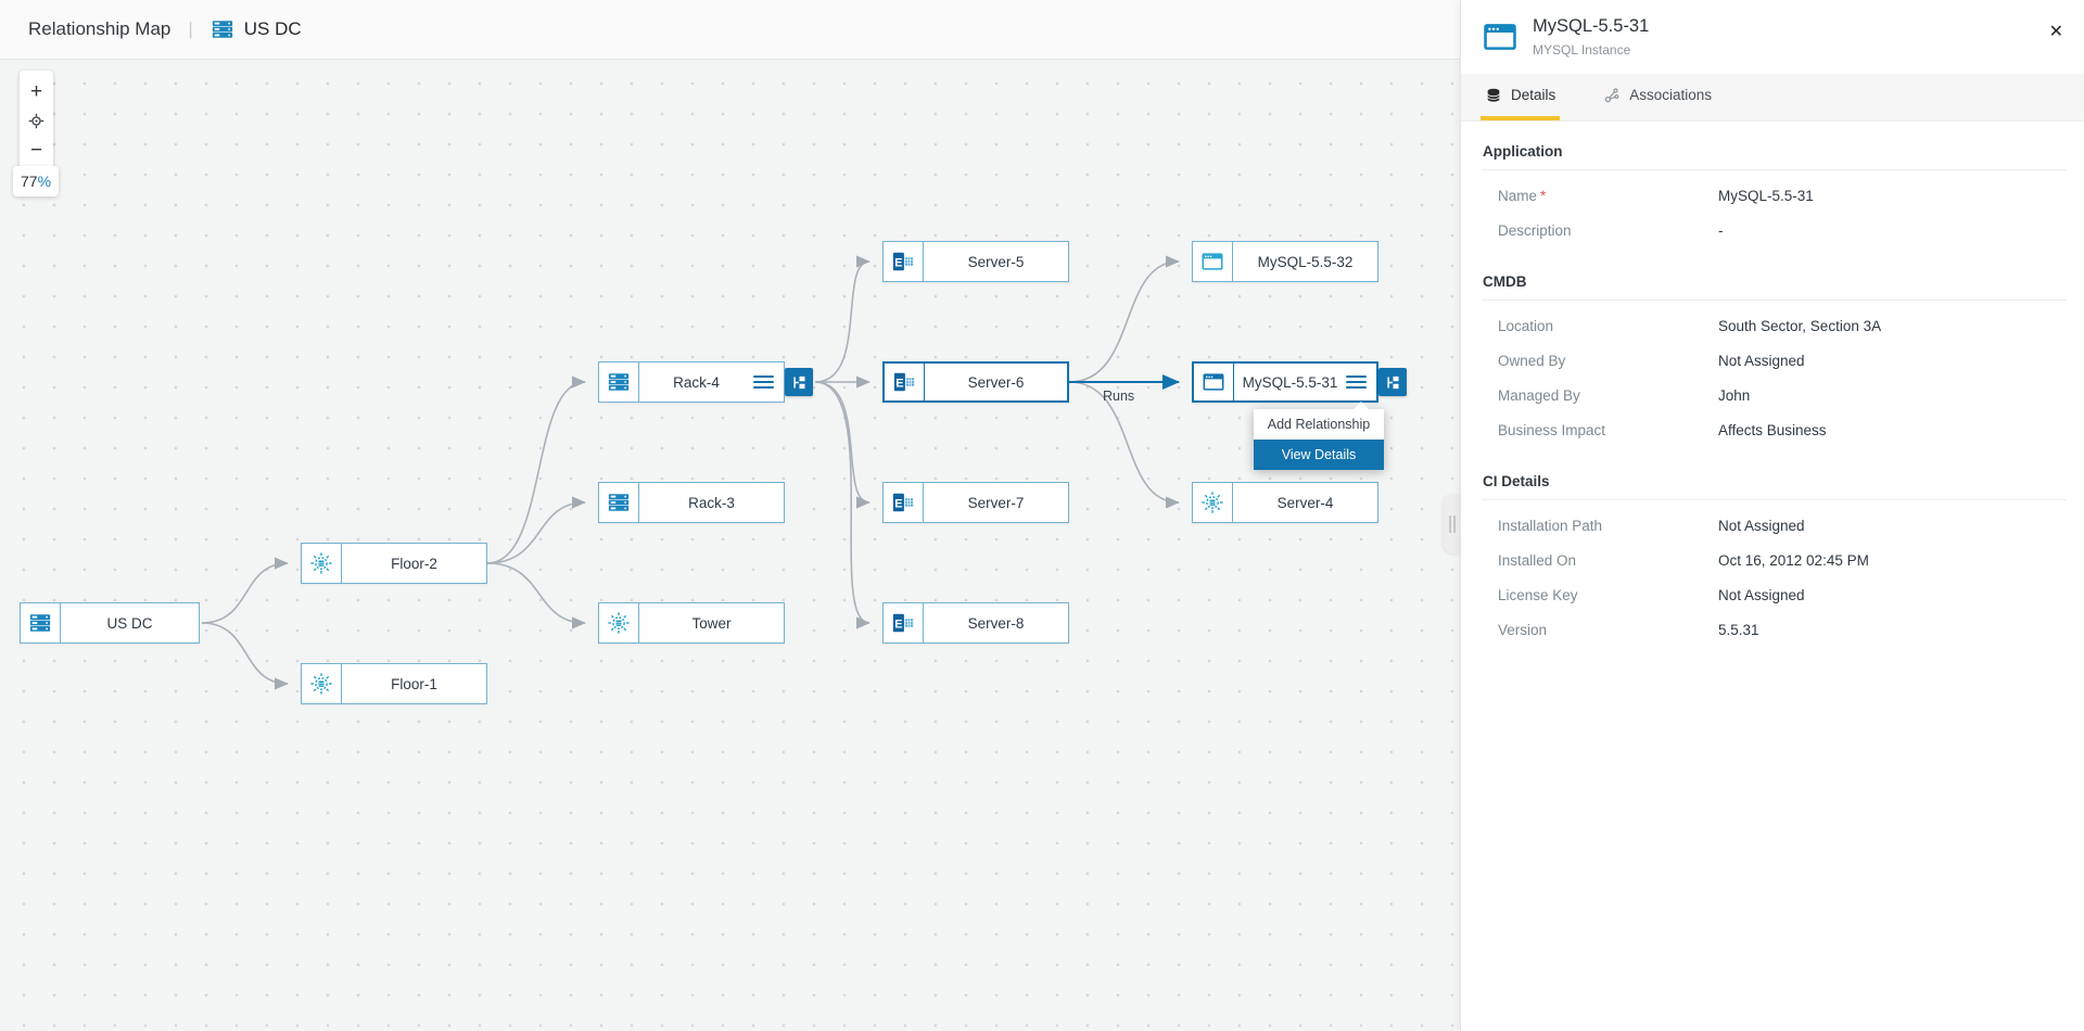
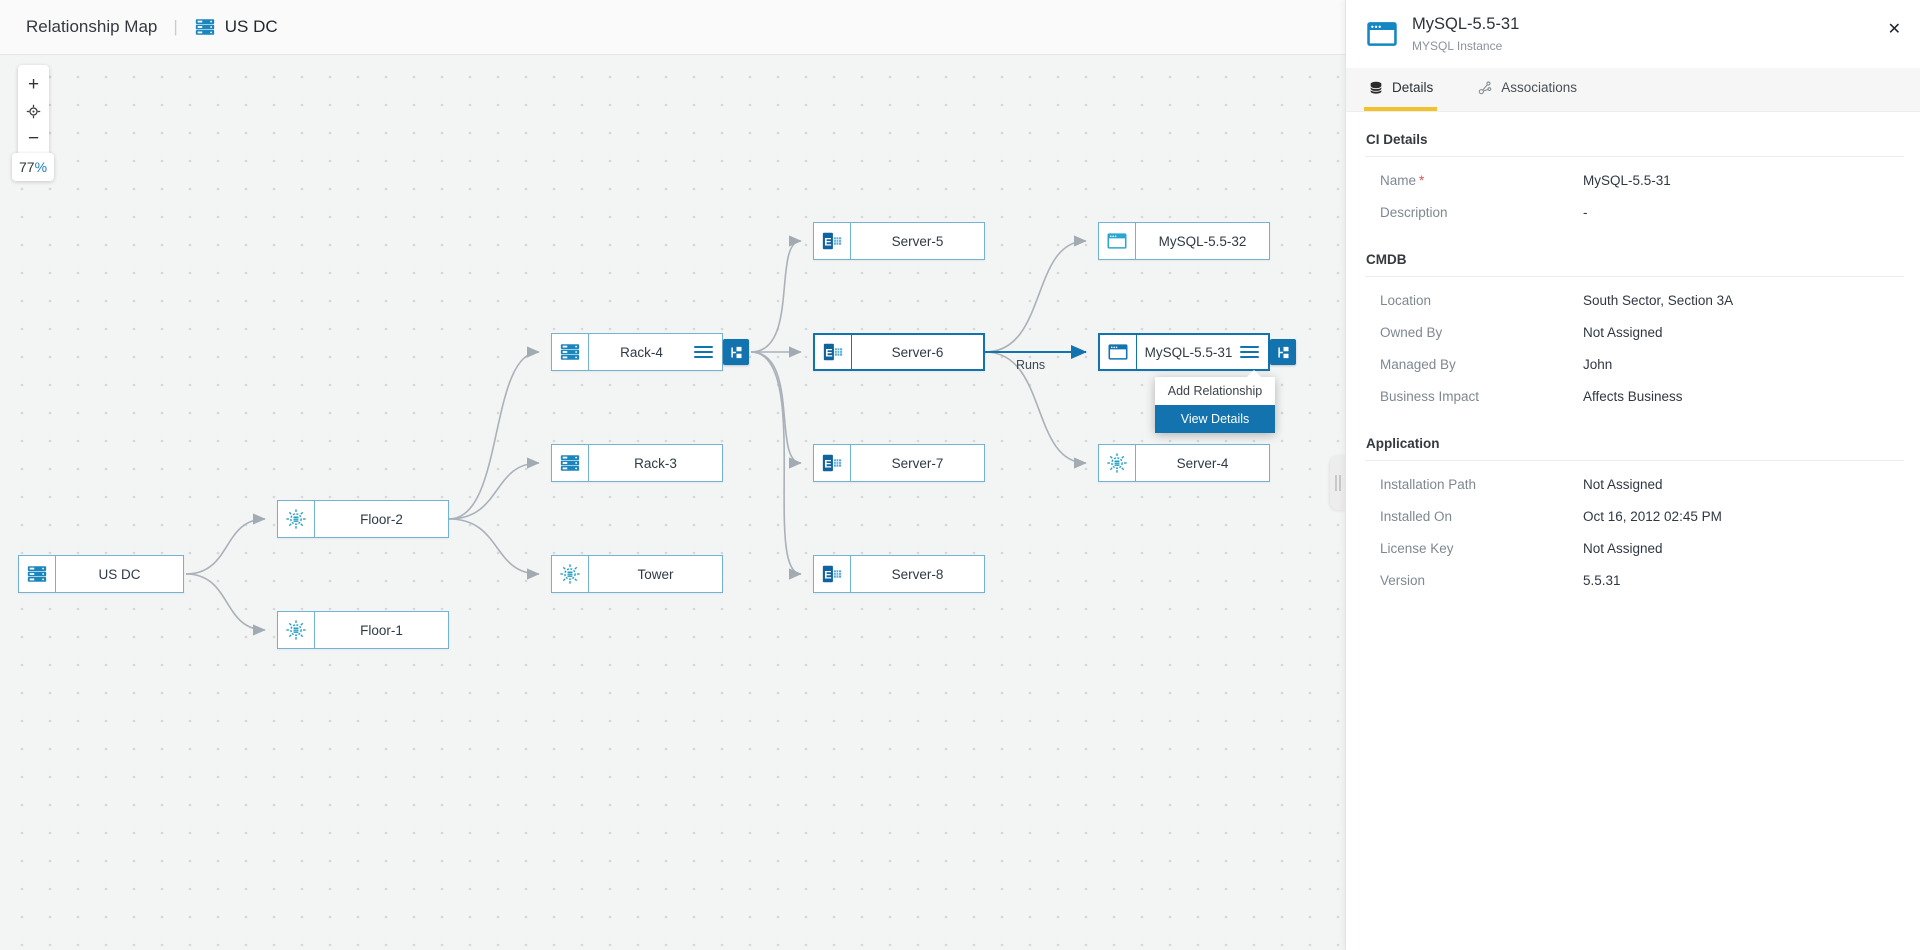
  Relationship Map
  |
  US DC
  +
  −
  77
  %
  US DC
  Floor-2
  Floor-1
  Rack-4
  Rack-3
  Tower
  E
  Server-5
  E
  Server-6
  E
  Server-7
  E
  Server-8
  MySQL-5.5-32
  MySQL-5.5-31
  Server-4
  Runs
  Add Relationship
  View Details
  MySQL-5.5-31
  MYSQL Instance
  ✕
  Details
  Associations
- Application
+ CI Details
  Name *
  MySQL-5.5-31
  Description
  -
  CMDB
  Location
  South Sector, Section 3A
  Owned By
  Not Assigned
  Managed By
  John
  Business Impact
  Affects Business
- CI Details
+ Application
  Installation Path
  Not Assigned
  Installed On
  Oct 16, 2012 02:45 PM
  License Key
  Not Assigned
  Version
  5.5.31
